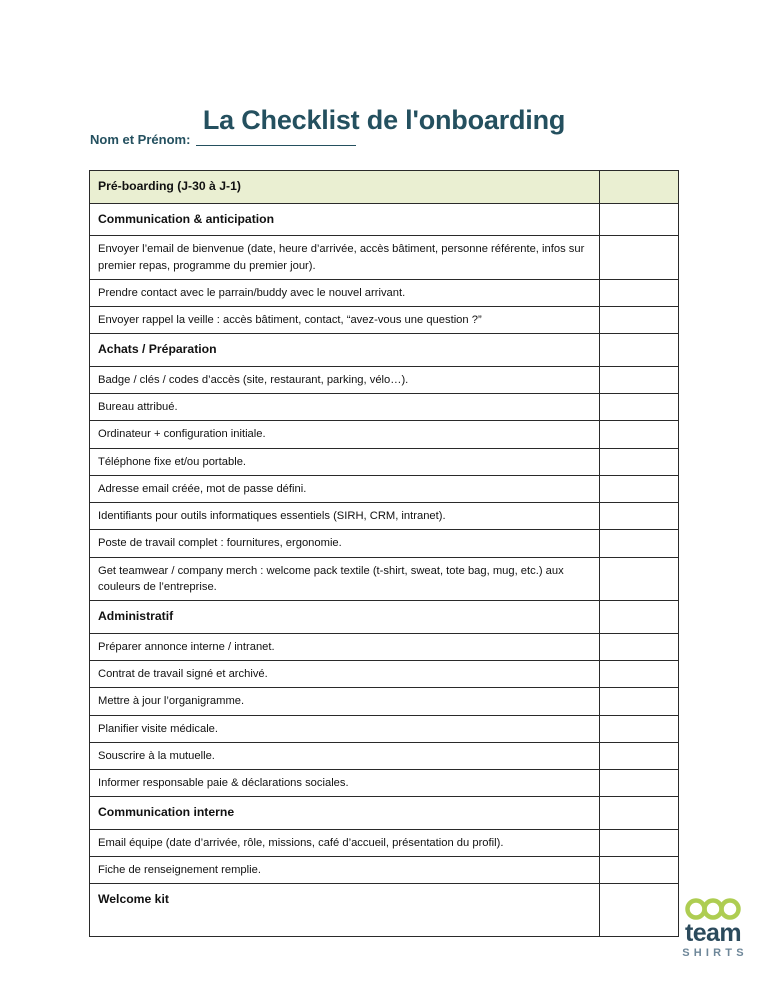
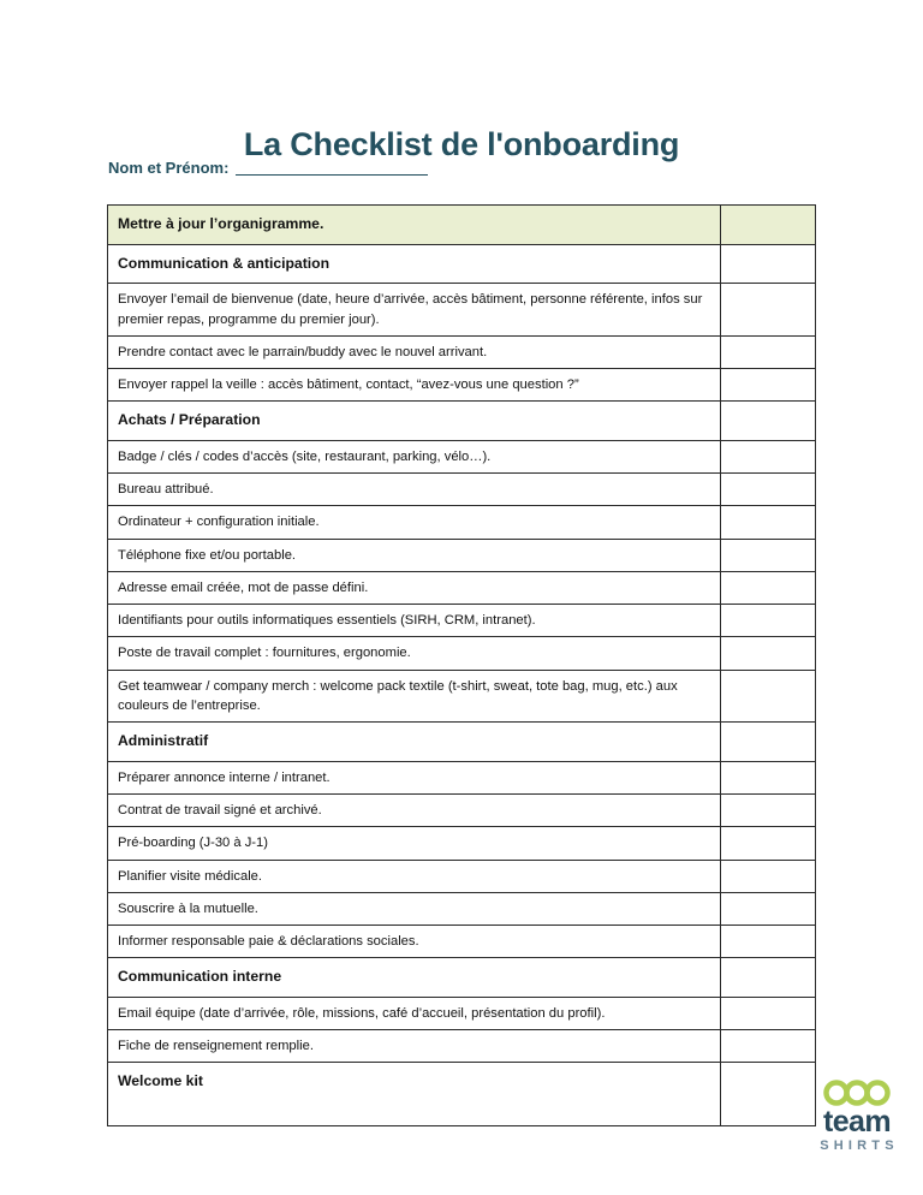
  La Checklist de l'onboarding
  Nom et Prénom:
- Pré-boarding (J-30 à J-1)
+ Mettre à jour l’organigramme.
  Communication & anticipation
  Envoyer l’email de bienvenue (date, heure d’arrivée, accès bâtiment, personne référente, infos sur premier repas, programme du premier jour).
  Prendre contact avec le parrain/buddy avec le nouvel arrivant.
  Envoyer rappel la veille : accès bâtiment, contact, “avez-vous une question ?”
  Achats / Préparation
  Badge / clés / codes d’accès (site, restaurant, parking, vélo…).
  Bureau attribué.
  Ordinateur + configuration initiale.
  Téléphone fixe et/ou portable.
  Adresse email créée, mot de passe défini.
  Identifiants pour outils informatiques essentiels (SIRH, CRM, intranet).
  Poste de travail complet : fournitures, ergonomie.
  Get teamwear / company merch : welcome pack textile (t-shirt, sweat, tote bag, mug, etc.) aux couleurs de l’entreprise.
  Administratif
  Préparer annonce interne / intranet.
  Contrat de travail signé et archivé.
- Mettre à jour l’organigramme.
+ Pré-boarding (J-30 à J-1)
  Planifier visite médicale.
  Souscrire à la mutuelle.
  Informer responsable paie & déclarations sociales.
  Communication interne
  Email équipe (date d’arrivée, rôle, missions, café d’accueil, présentation du profil).
  Fiche de renseignement remplie.
  Welcome kit
  team
  SHIRTS
